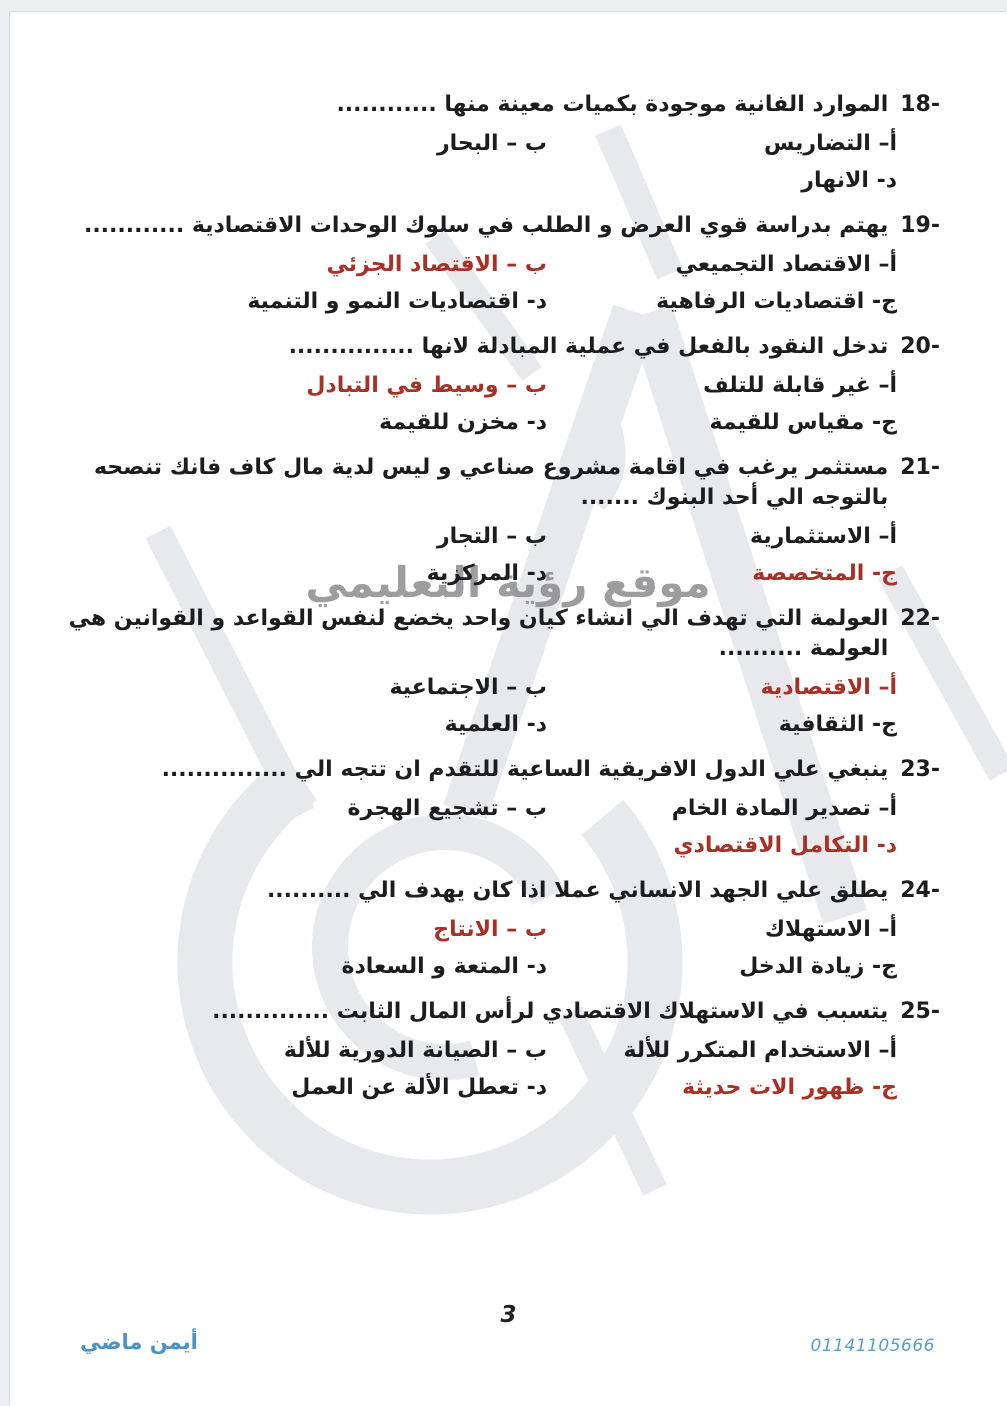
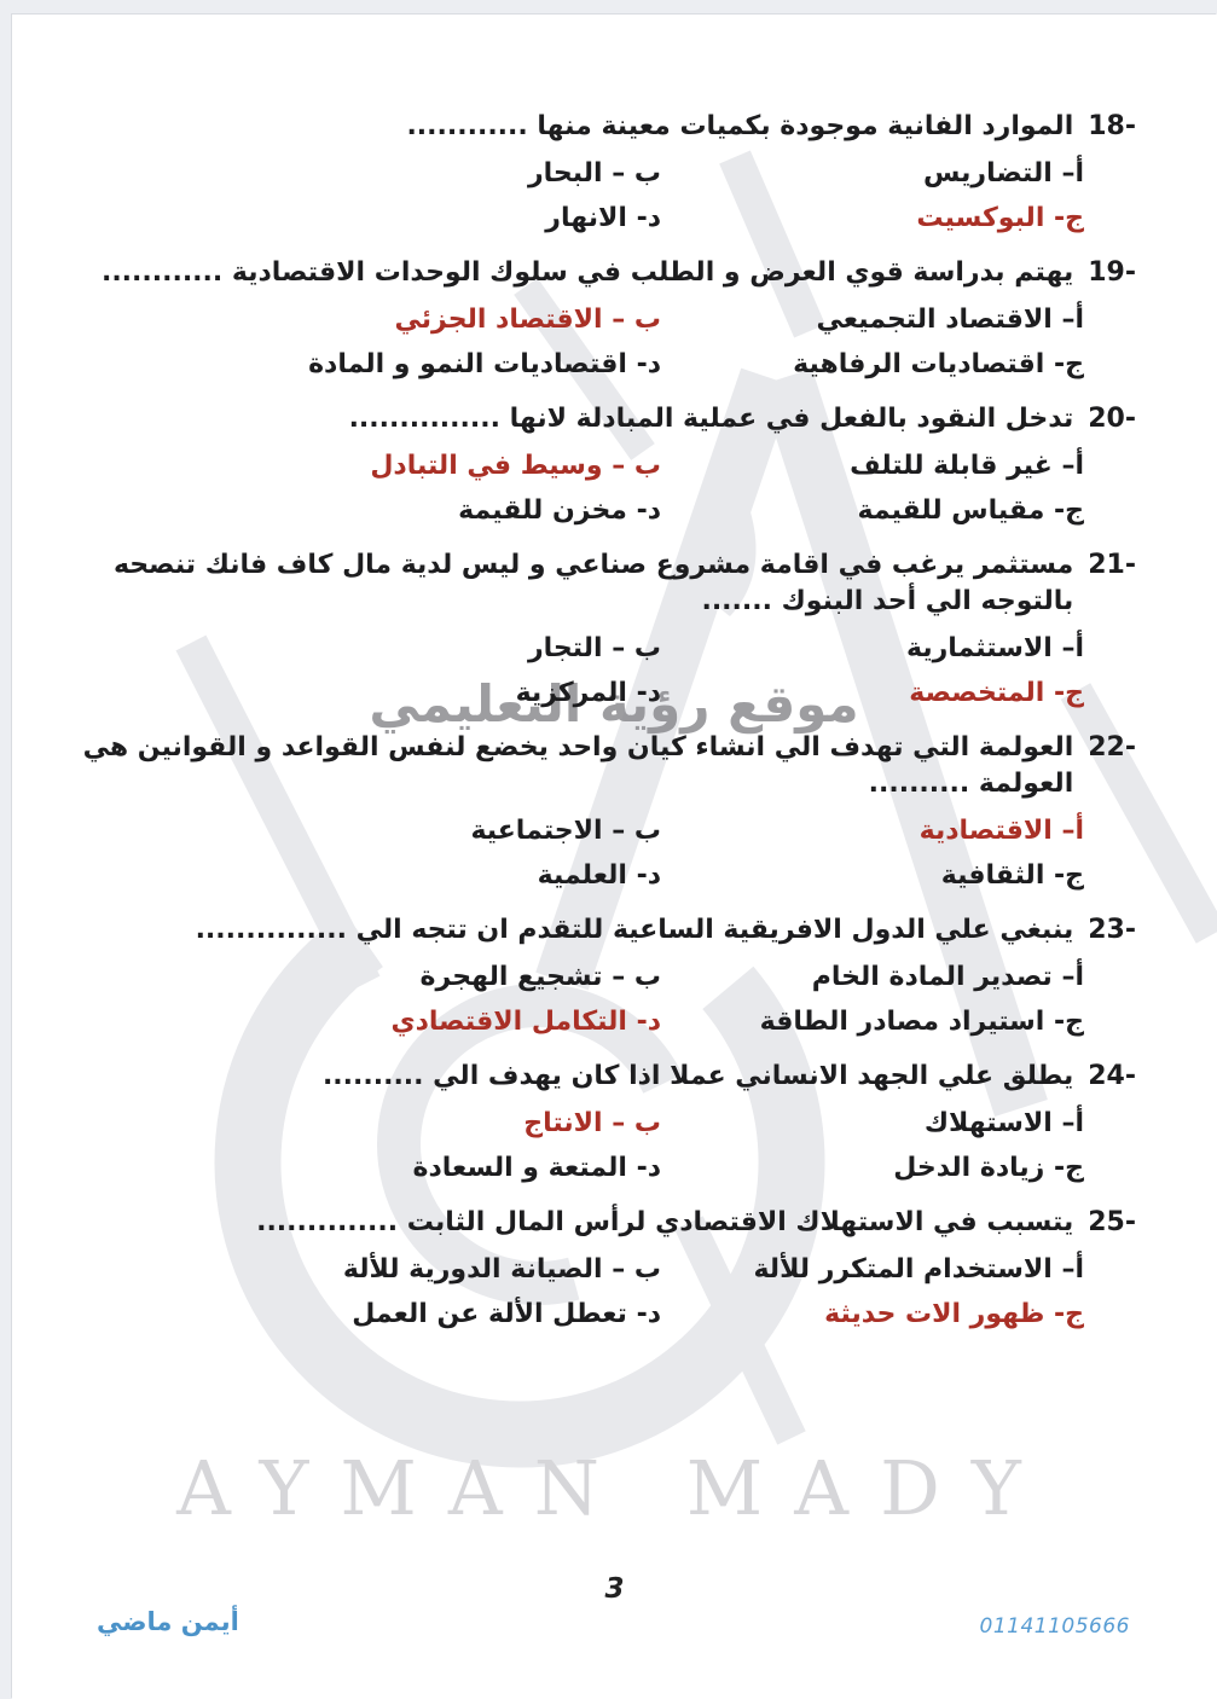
  موقع رؤية التعليمي
+ AYMAN MADY
  18-
  الموارد الفانية موجودة بكميات معينة منها ............
  أ– التضاريس
  ب – البحار
+ ج- البوكسيت
  د- الانهار
  19-
  يهتم بدراسة قوي العرض و الطلب في سلوك الوحدات الاقتصادية ............
  أ– الاقتصاد التجميعي
  ب – الاقتصاد الجزئي
  ج- اقتصاديات الرفاهية
- د- اقتصاديات النمو و التنمية
+ د- اقتصاديات النمو و المادة
  20-
  تدخل النقود بالفعل في عملية المبادلة لانها ...............
  أ– غير قابلة للتلف
  ب – وسيط في التبادل
  ج- مقياس للقيمة
  د- مخزن للقيمة
  21-
  مستثمر يرغب في اقامة مشروع صناعي و ليس لدية مال كاف فانك تنصحه بالتوجه الي أحد البنوك .......
  أ– الاستثمارية
  ب – التجار
  ج- المتخصصة
  د- المركزية
  22-
  العولمة التي تهدف الي انشاء كيان واحد يخضع لنفس القواعد و القوانين هي العولمة ..........
  أ– الاقتصادية
  ب – الاجتماعية
  ج- الثقافية
  د- العلمية
  23-
  ينبغي علي الدول الافريقية الساعية للتقدم ان تتجه الي ...............
  أ– تصدير المادة الخام
  ب – تشجيع الهجرة
+ ج- استيراد مصادر الطاقة
  د- التكامل الاقتصادي
  24-
  يطلق علي الجهد الانساني عملا اذا كان يهدف الي ..........
  أ– الاستهلاك
  ب – الانتاج
  ج- زيادة الدخل
  د- المتعة و السعادة
  25-
  يتسبب في الاستهلاك الاقتصادي لرأس المال الثابت ..............
  أ– الاستخدام المتكرر للألة
  ب – الصيانة الدورية للألة
  ج- ظهور الات حديثة
  د- تعطل الألة عن العمل
  3
  أيمن ماضي
  01141105666
